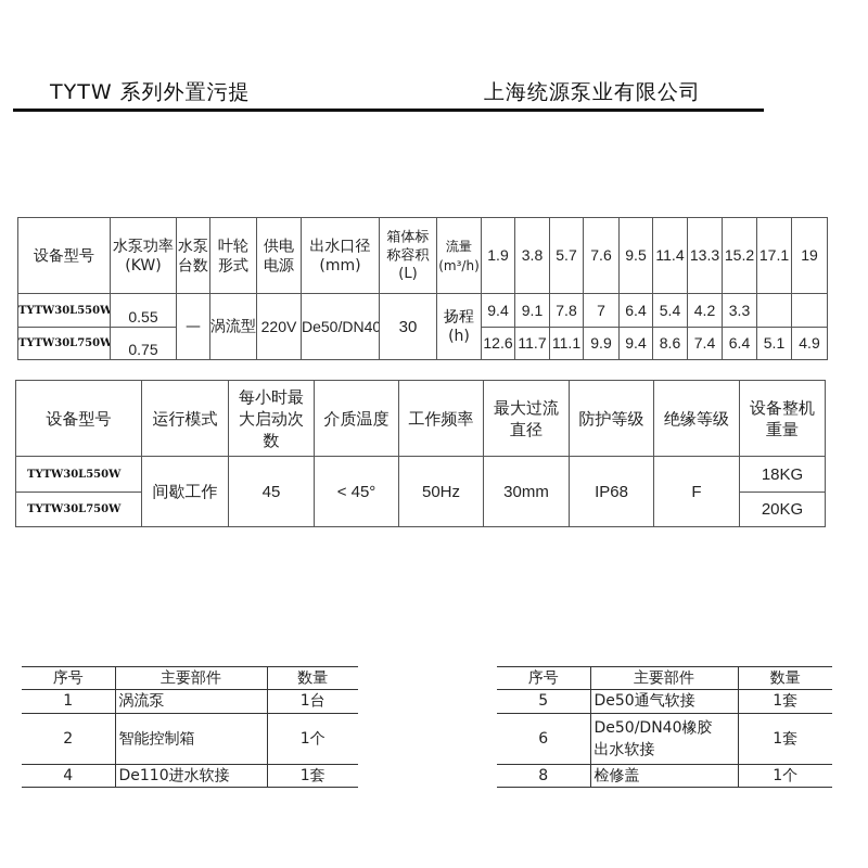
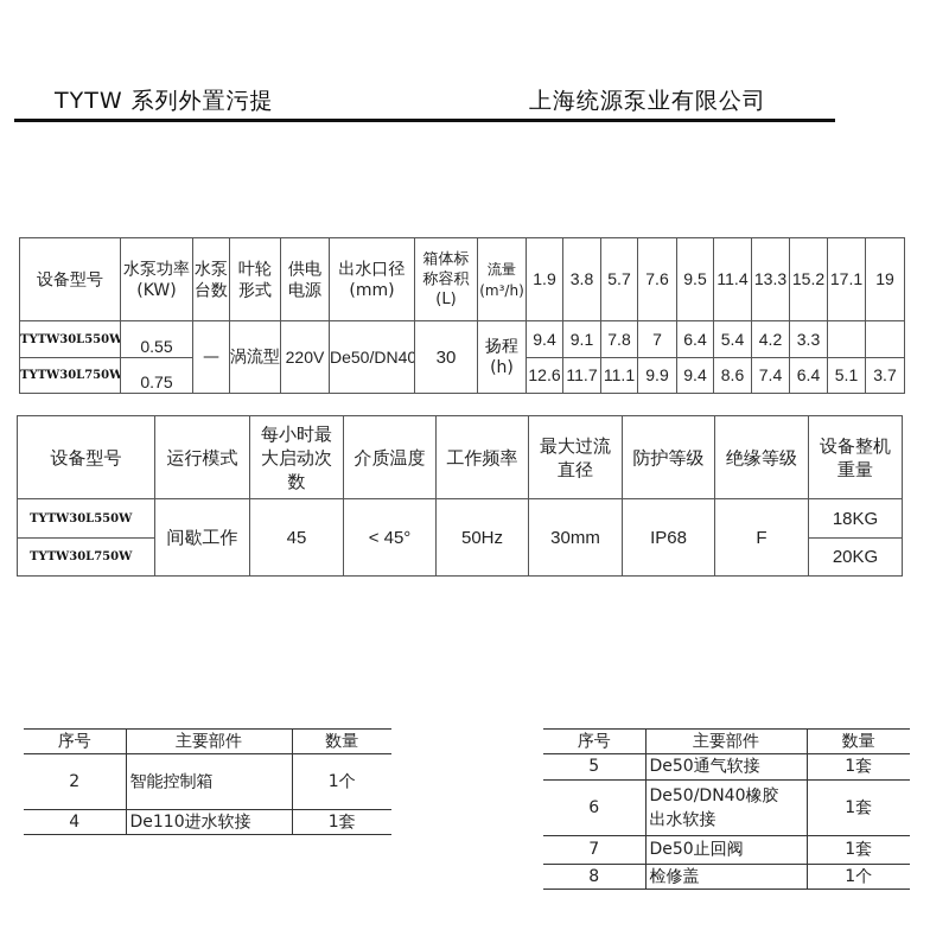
  TYTW 系列外置污提
  上海统源泵业有限公司
  设备型号	水泵功率 (KW)	水泵 台数	叶轮 形式	供电 电源	出水口径 (mm)	箱体标 称容积 (L)	流量 (m³/h)	1.9	3.8	5.7	7.6	9.5	11.4	13.3	15.2	17.1	19
  TYTW30L550W	0.55	—	涡流型	220V	De50/DN40	30	扬程 (h)	9.4	9.1	7.8	7	6.4	5.4	4.2	3.3
- TYTW30L750W	0.75	12.6	11.7	11.1	9.9	9.4	8.6	7.4	6.4	5.1	4.9
+ TYTW30L750W	0.75	12.6	11.7	11.1	9.9	9.4	8.6	7.4	6.4	5.1	3.7
  设备型号	运行模式	每小时最 大启动次 数	介质温度	工作频率	最大过流 直径	防护等级	绝缘等级	设备整机 重量
  TYTW30L550W	间歇工作	45	< 45°	50Hz	30mm	IP68	F	18KG
  TYTW30L750W	20KG
  序号	主要部件	数量
- 1	涡流泵	1台
  2	智能控制箱	1个
  4	De110进水软接	1套
  序号	主要部件	数量
  5	De50通气软接	1套
  6	De50/DN40橡胶 出水软接	1套
+ 7	De50止回阀	1套
  8	检修盖	1个
